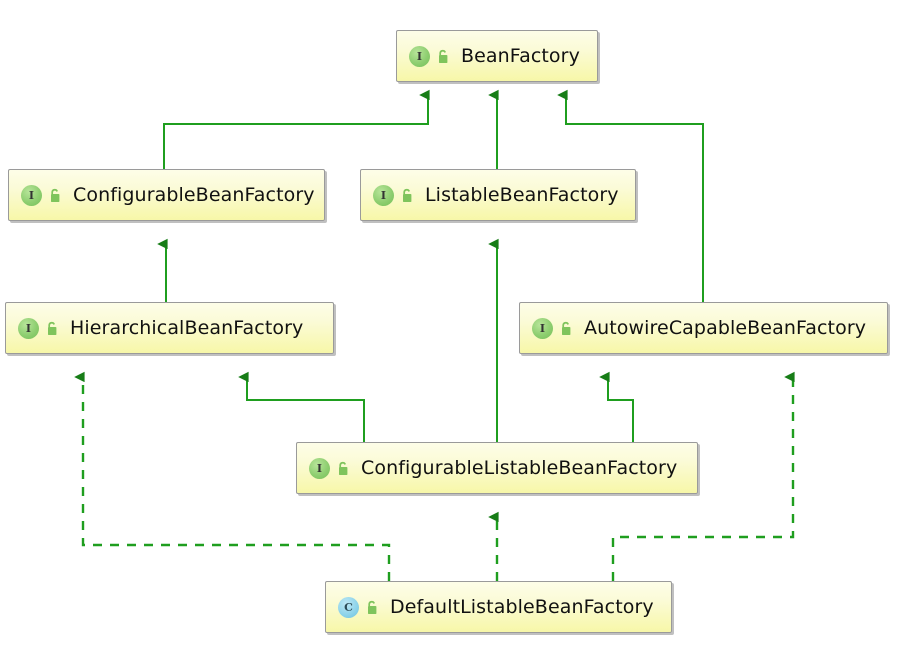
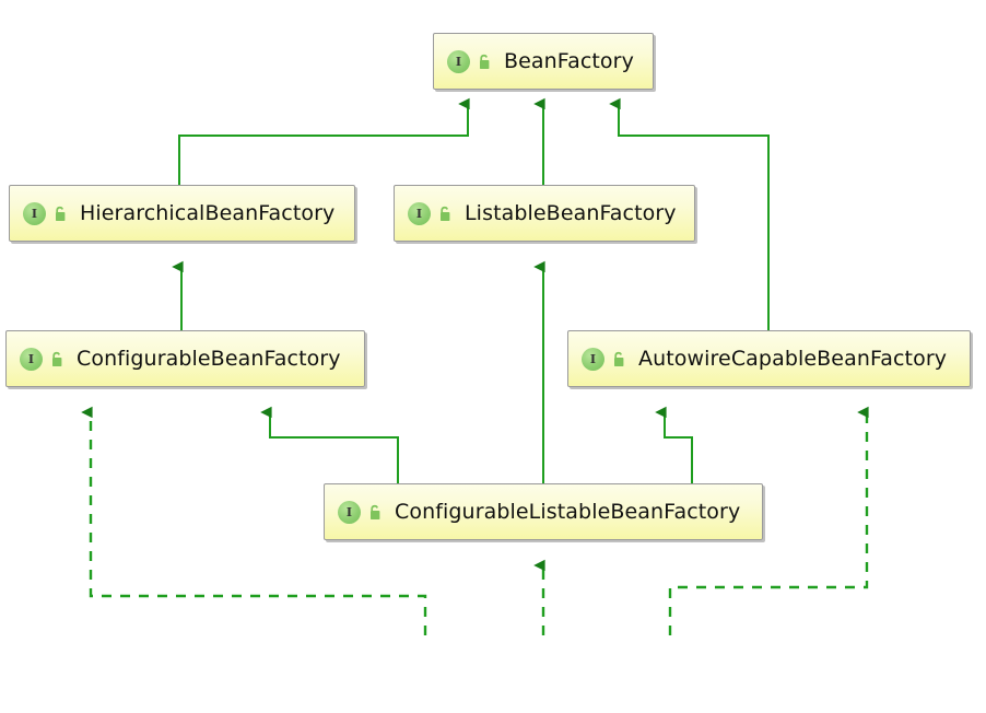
  I
  BeanFactory
  I
- ConfigurableBeanFactory
+ HierarchicalBeanFactory
  I
  ListableBeanFactory
  I
- HierarchicalBeanFactory
+ ConfigurableBeanFactory
  I
  AutowireCapableBeanFactory
  I
  ConfigurableListableBeanFactory
- C
- DefaultListableBeanFactory
